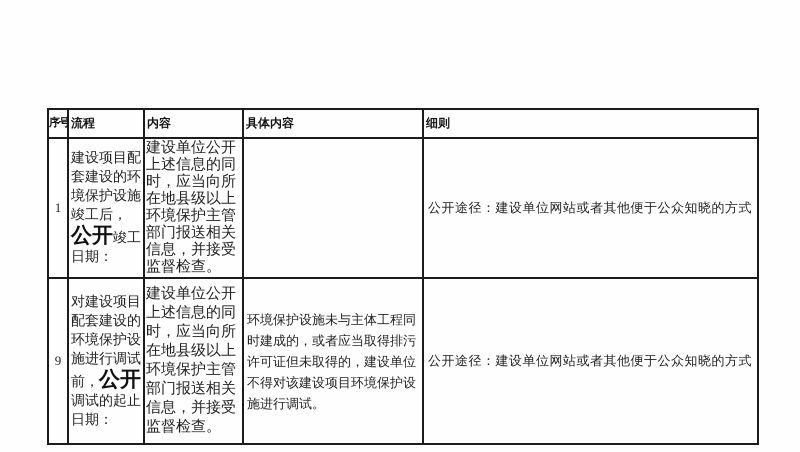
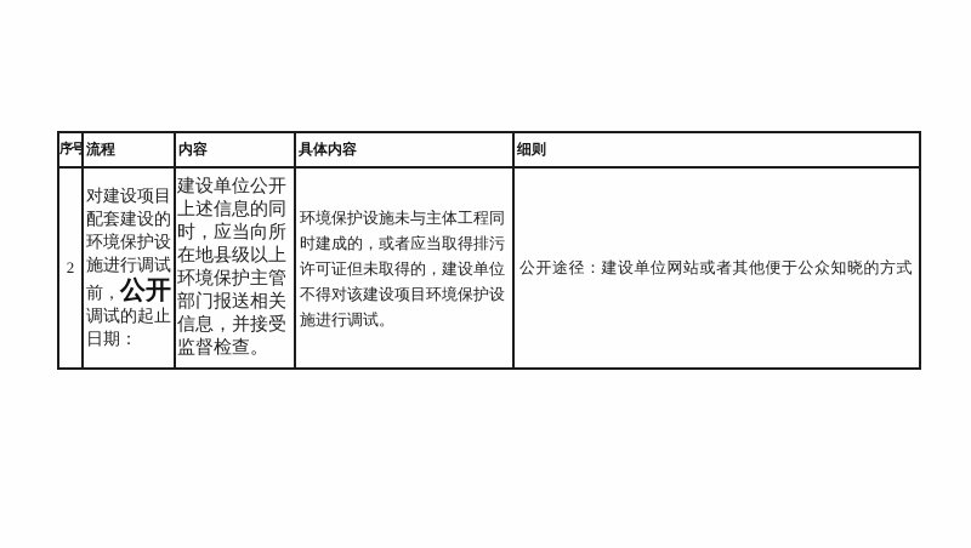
  序号	流程	内容	具体内容	细则
- 1	建设项目配套建设的环境保护设施竣工后，公开竣工日期：	建设单位公开上述信息的同时，应当向所在地县级以上环境保护主管部门报送相关信息，并接受监督检查。		公开途径：建设单位网站或者其他便于公众知晓的方式
- 9	对建设项目配套建设的环境保护设施进行调试前，公开调试的起止日期：	建设单位公开上述信息的同时，应当向所在地县级以上环境保护主管部门报送相关信息，并接受监督检查。	环境保护设施未与主体工程同时建成的，或者应当取得排污许可证但未取得的，建设单位不得对该建设项目环境保护设施进行调试。	公开途径：建设单位网站或者其他便于公众知晓的方式
+ 2	对建设项目配套建设的环境保护设施进行调试前，公开调试的起止日期：	建设单位公开上述信息的同时，应当向所在地县级以上环境保护主管部门报送相关信息，并接受监督检查。	环境保护设施未与主体工程同时建成的，或者应当取得排污许可证但未取得的，建设单位不得对该建设项目环境保护设施进行调试。	公开途径：建设单位网站或者其他便于公众知晓的方式
